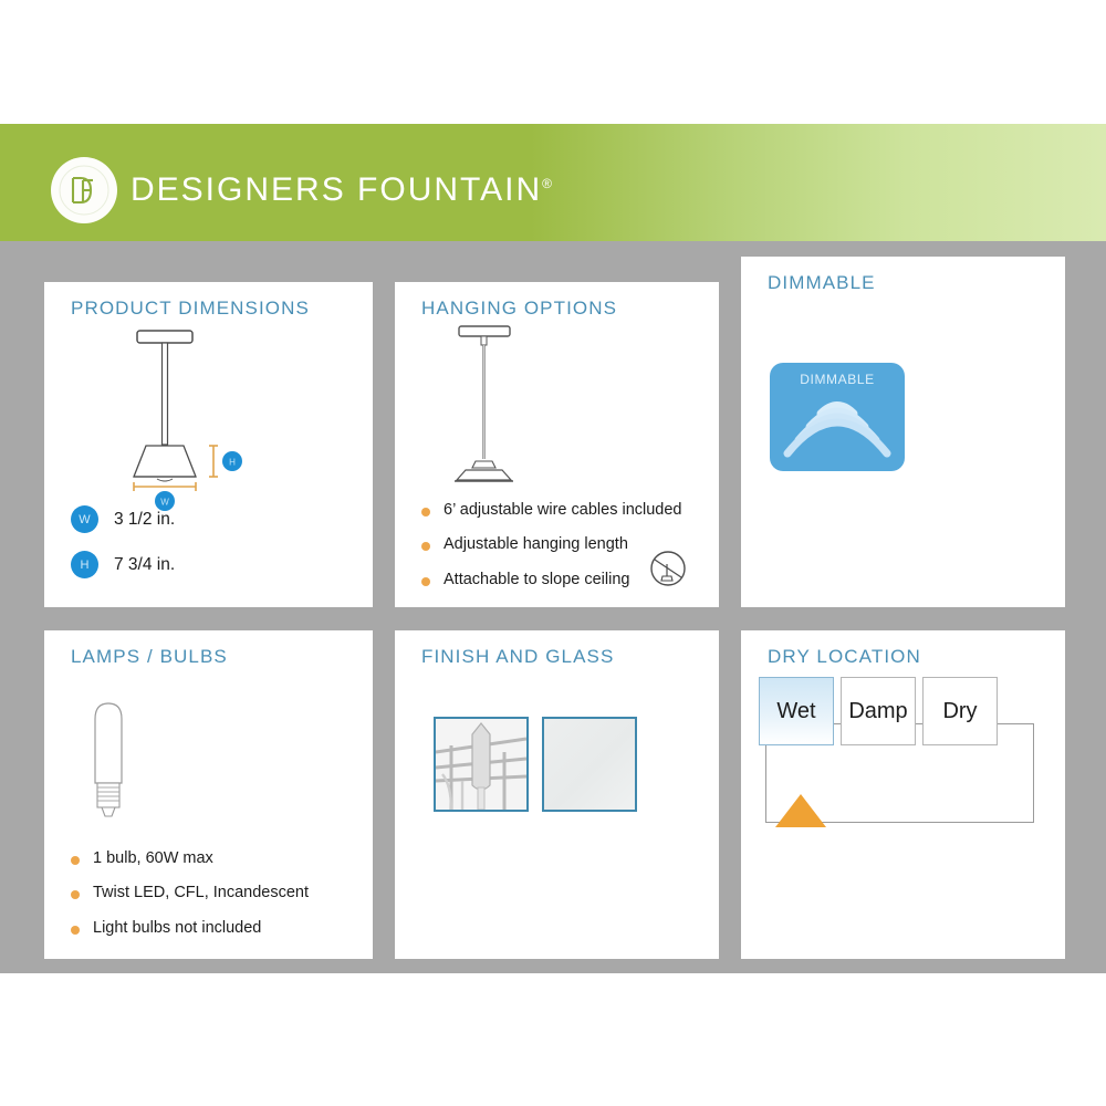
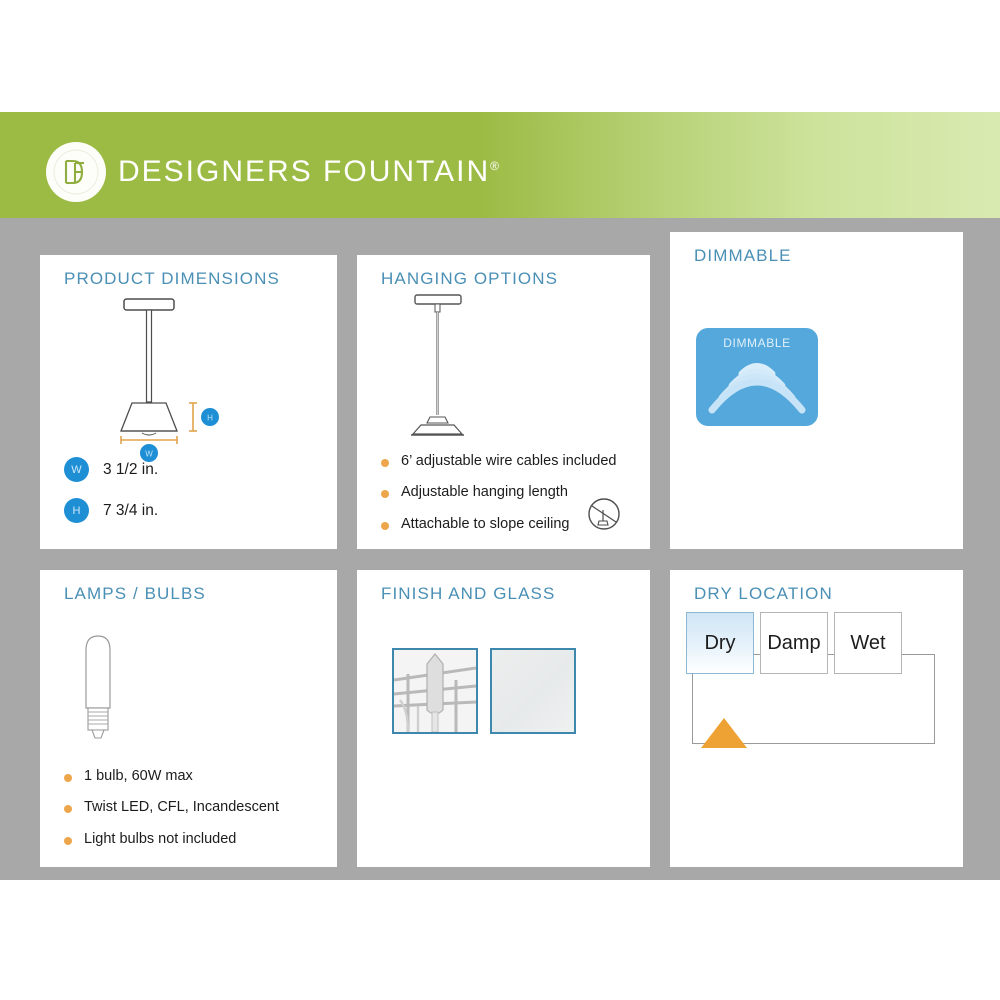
  DESIGNERS FOUNTAIN®
  PRODUCT DIMENSIONS
  H
  W
  W
  3 1/2 in.
  H
  7 3/4 in.
  HANGING OPTIONS
  6’ adjustable wire cables included
  Adjustable hanging length
  Attachable to slope ceiling
  DIMMABLE
  DIMMABLE
  LAMPS / BULBS
  1 bulb, 60W max
  Twist LED, CFL, Incandescent
  Light bulbs not included
  FINISH AND GLASS
  DRY LOCATION
- Wet
+ Dry
  Damp
- Dry
+ Wet
